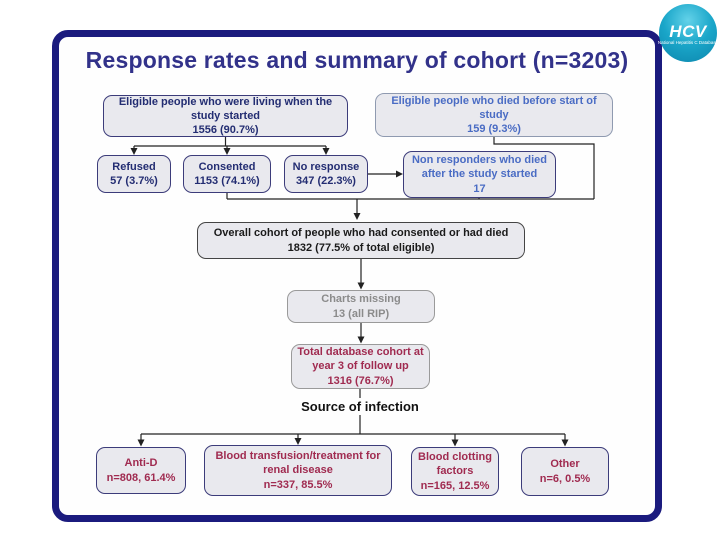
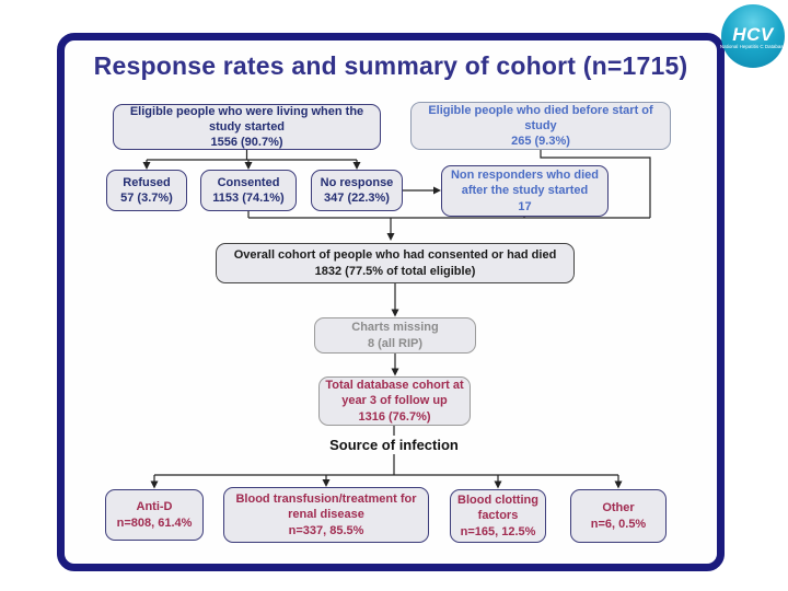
  HCV
- Response rates and summary of cohort (n=3203)
+ Response rates and summary of cohort (n=1715)
  Eligible people who were living when the study started
  1556 (90.7%)
  Eligible people who died before start of study
- 159 (9.3%)
+ 265 (9.3%)
  Refused
  57 (3.7%)
  Consented
  1153 (74.1%)
  No response
  347 (22.3%)
  Non responders who died after the study started
  17
  Overall cohort of people who had consented or had died
  1832 (77.5% of total eligible)
  Charts missing
- 13 (all RIP)
+ 8 (all RIP)
  Total database cohort at year 3 of follow up
  1316 (76.7%)
  Source of infection
  Anti-D
  n=808, 61.4%
  Blood transfusion/treatment for renal disease
  n=337, 85.5%
  Blood clotting factors
  n=165, 12.5%
  Other
  n=6, 0.5%
